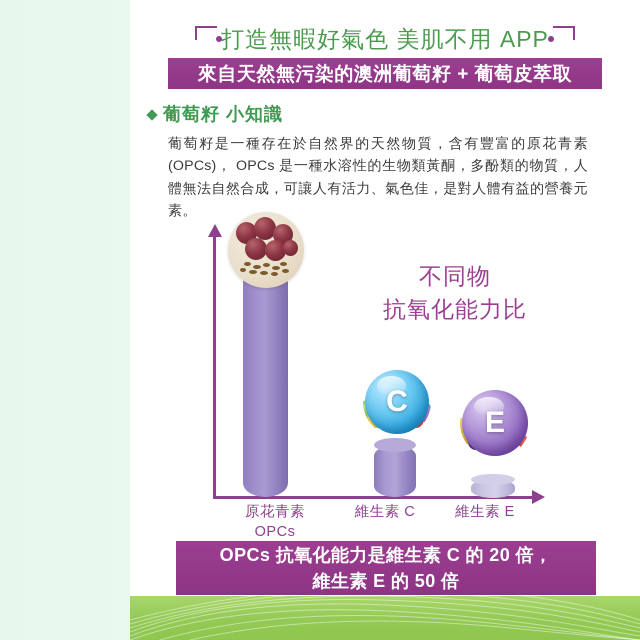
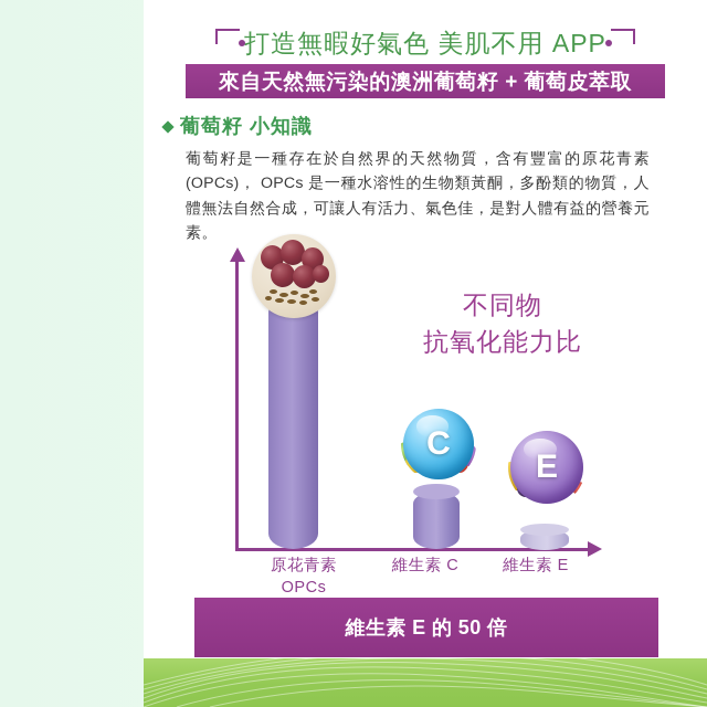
  打造無暇好氣色 美肌不用 APP
  來自天然無污染的澳洲葡萄籽 + 葡萄皮萃取
  葡萄籽 小知識
  葡萄籽是一種存在於自然界的天然物質，含有豐富的原花青素 (OPCs)， OPCs 是一種水溶性的生物類黃酮，多酚類的物質，人體無法自然合成，可讓人有活力、氣色佳，是對人體有益的營養元素。
  不同物
  抗氧化能力比
  C
  E
  原花青素
  OPCs
  維生素 C
  維生素 E
- OPCs 抗氧化能力是維生素 C 的 20 倍，
  維生素 E 的 50 倍
